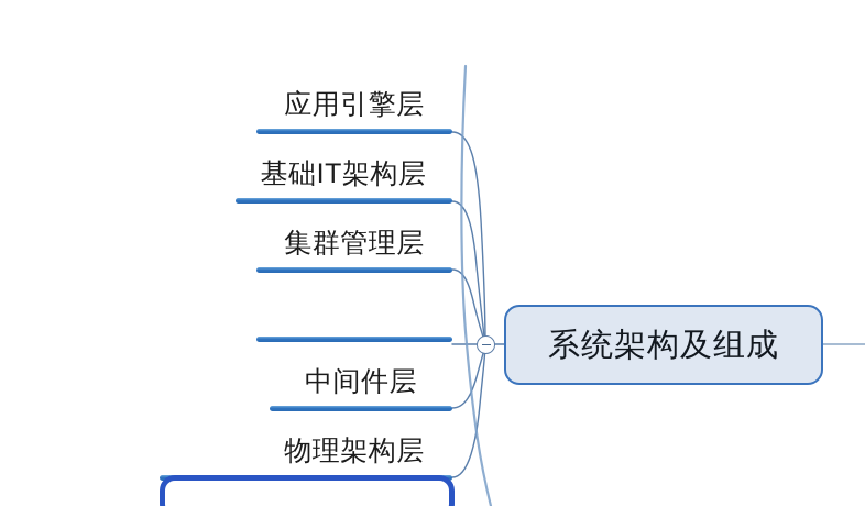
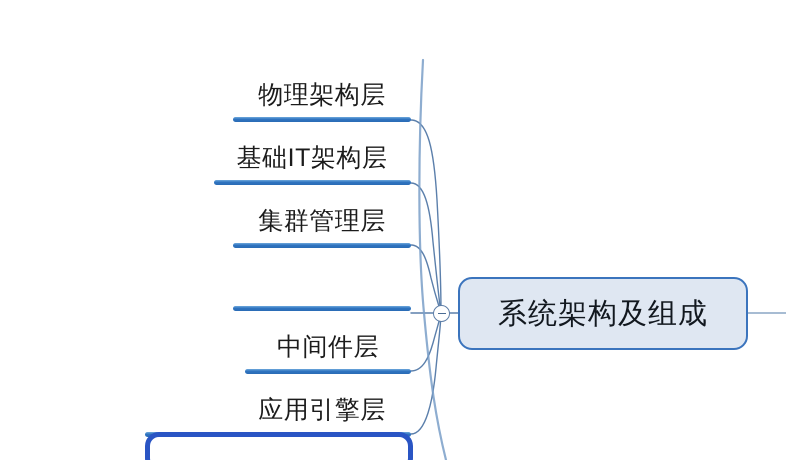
- 应用引擎层
+ 物理架构层
  基础IT架构层
  集群管理层
  中间件层
- 物理架构层
+ 应用引擎层
  系统架构及组成
